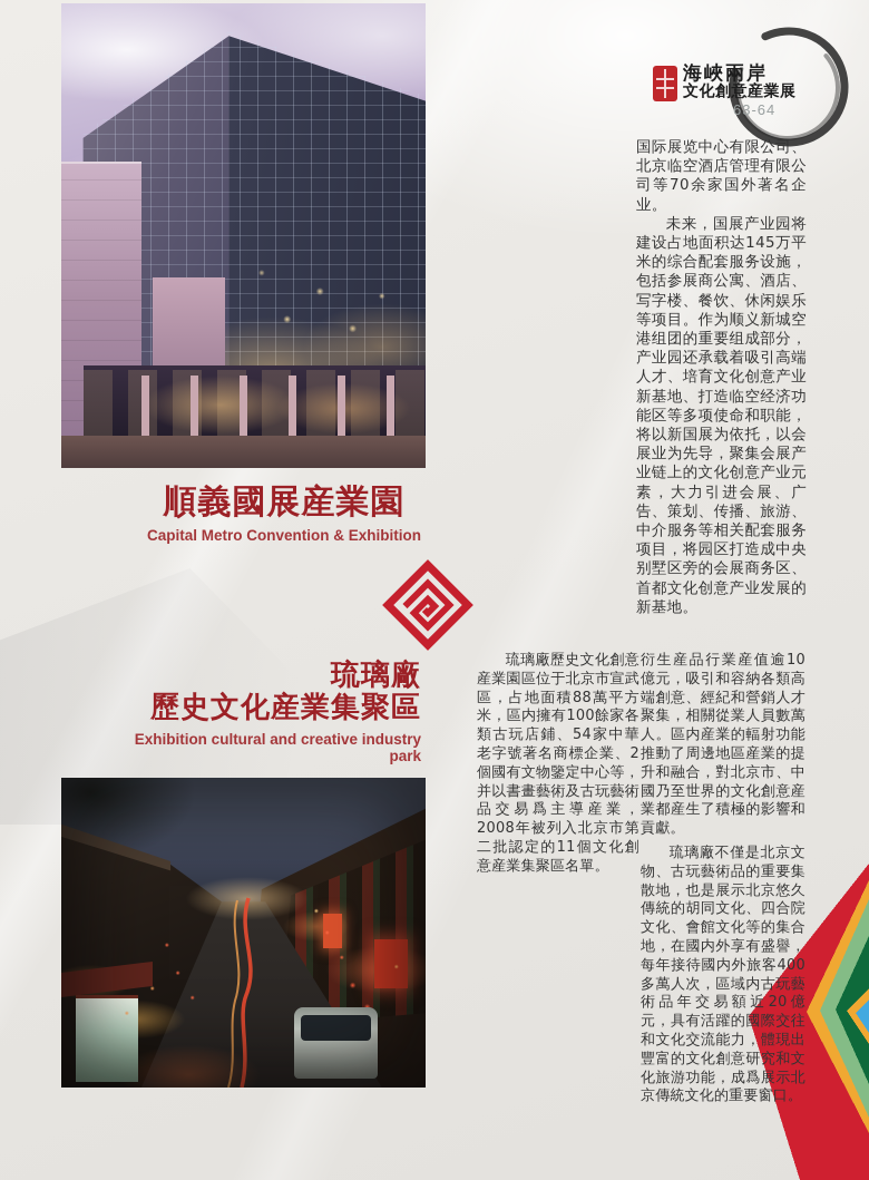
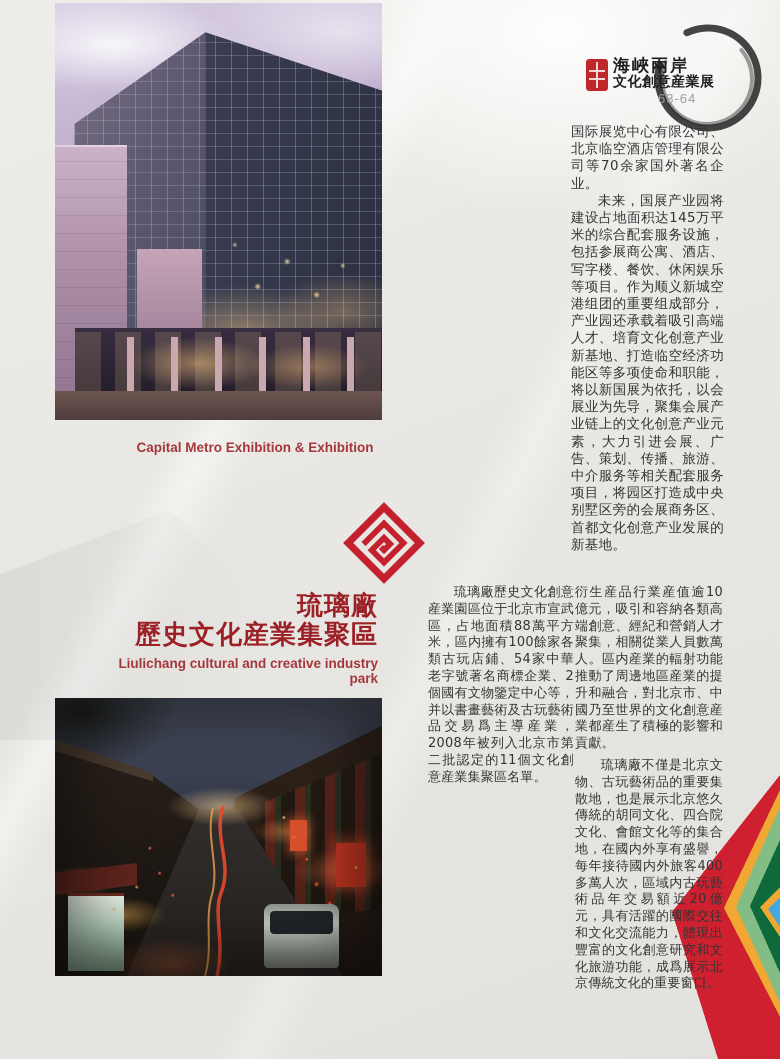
  海峽兩岸
  文化創意産業展
  63-64
- 順義國展産業園
- Capital Metro Convention & Exhibition
+ Capital Metro Exhibition & Exhibition
  国际展览中心有限公司、北京临空酒店管理有限公司等70余家国外著名企业。
  未来，国展产业园将建设占地面积达145万平米的综合配套服务设施，包括参展商公寓、酒店、写字楼、餐饮、休闲娱乐等项目。作为顺义新城空港组团的重要组成部分，产业园还承载着吸引高端人才、培育文化创意产业新基地、打造临空经济功能区等多项使命和职能，将以新国展为依托，以会展业为先导，聚集会展产业链上的文化创意产业元素，大力引进会展、广告、策划、传播、旅游、中介服务等相关配套服务项目，将园区打造成中央别墅区旁的会展商务区、首都文化创意产业发展的新基地。
  琉璃廠
  歷史文化産業集聚區
- Exhibition cultural and creative industry park
+ Liulichang cultural and creative industry park
  琉璃廠歷史文化創意産業園區位于北京市宣武區，占地面積88萬平方米，區内擁有100餘家各類古玩店鋪、54家中華老字號著名商標企業、2個國有文物鑒定中心等，并以書畫藝術及古玩藝術品交易爲主導産業，2008年被列入北京市第二批認定的11個文化創意産業集聚區名單。
  衍生産品行業産值逾10億元，吸引和容納各類高端創意、經紀和營銷人才聚集，相關從業人員數萬人。區内産業的輻射功能推動了周邊地區産業的提升和融合，對北京市、中國乃至世界的文化創意産業都産生了積極的影響和貢獻。
  琉璃廠不僅是北京文物、古玩藝術品的重要集散地，也是展示北京悠久傳統的胡同文化、四合院文化、會館文化等的集合地，在國内外享有盛譽，每年接待國内外旅客400多萬人次，區域内古玩藝術品年交易額近20億元，具有活躍的國際交往和文化交流能力，體現出豐富的文化創意研究和文化旅游功能，成爲展示北京傳統文化的重要窗口。
